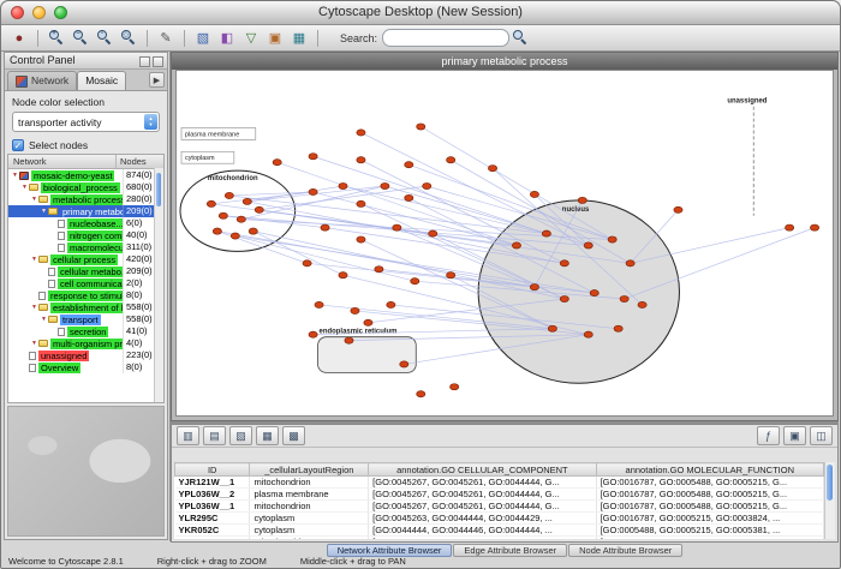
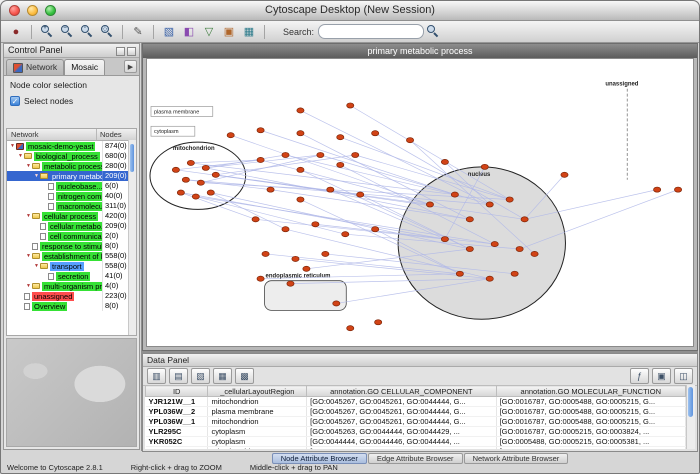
  Cytoscape Desktop (New Session)
  ●
  ✎
  ▧
  ◧
  ▽
  ▣
  ▦
  Search:
  Control Panel
  Network
  Mosaic
  Node color selection
- transporter activity
  Select nodes
  Network
  Nodes
  mosaic-demo-yeast
  874(0)
  biological_process
  680(0)
  metabolic proces
  280(0)
  primary metab
  209(0)
  nucleobase..
  6(0)
  40(0)
  311(0)
  cellular process
  420(0)
  cellular metabo
  209(0)
  cell communica
  2(0)
  response to stimu
  8(0)
  establishment of
  558(0)
  transport
  558(0)
  secretion
  41(0)
  multi-organism pr
  4(0)
  unassigned
  223(0)
  Overview
  8(0)
  primary metabolic process
+ Data Panel
  ▥
  ▤
  ▧
  ▦
  ▩
  ƒ
  ▣
  ◫
  ID	_cellularLayoutRegion	annotation.GO CELLULAR_COMPONENT	annotation.GO MOLECULAR_FUNCTION
  YJR121W__1	mitochondrion	[GO:0045267, GO:0045261, GO:0044444, G...	[GO:0016787, GO:0005488, GO:0005215, G...
  YPL036W__2	plasma membrane	[GO:0045267, GO:0045261, GO:0044444, G...	[GO:0016787, GO:0005488, GO:0005215, G...
  YPL036W__1	mitochondrion	[GO:0045267, GO:0045261, GO:0044444, G...	[GO:0016787, GO:0005488, GO:0005215, G...
  YLR295C	cytoplasm	[GO:0045263, GO:0044444, GO:0044429, ...	[GO:0016787, GO:0005215, GO:0003824, ...
  YKR052C	cytoplasm	[GO:0044444, GO:0044446, GO:0044444, ...	[GO:0005488, GO:0005215, GO:0005381, ...
- Network Attribute Browser
+ Node Attribute Browser
  Edge Attribute Browser
- Node Attribute Browser
+ Network Attribute Browser
  Welcome to Cytoscape 2.8.1
  Right-click + drag to ZOOM
  Middle-click + drag to PAN
